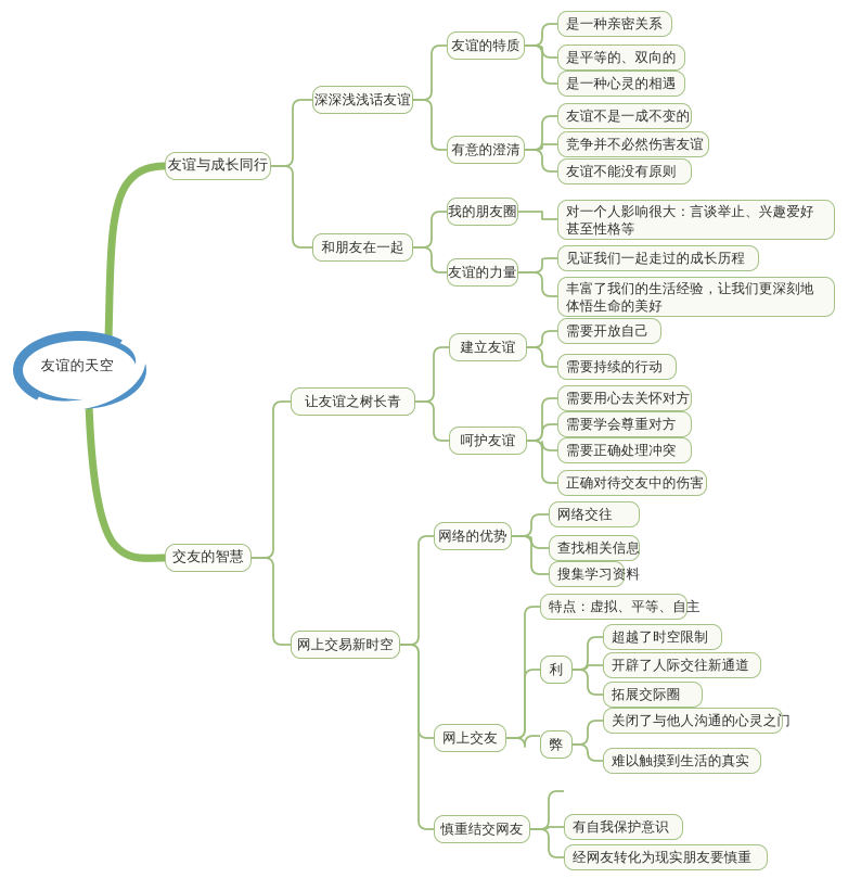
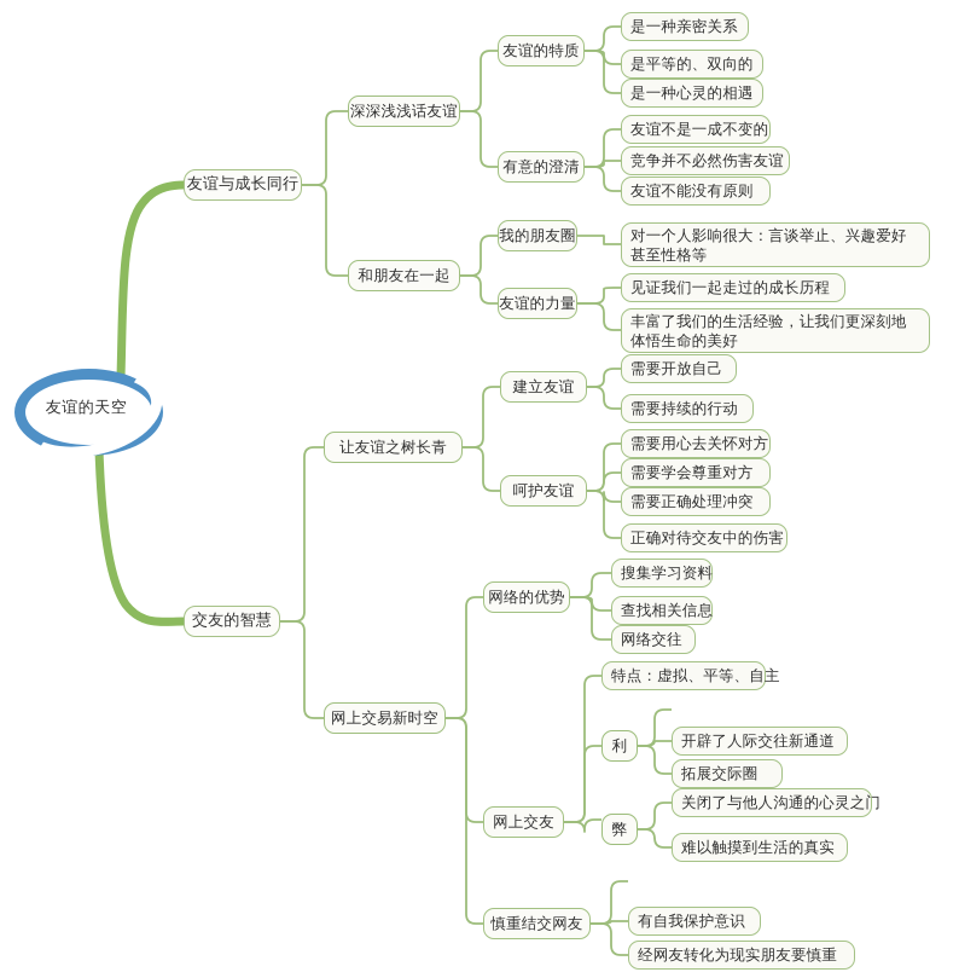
  友谊的天空
  友谊与成长同行
  深深浅浅话友谊
  和朋友在一起
  友谊的特质
  是一种亲密关系
  是平等的、双向的
  是一种心灵的相遇
  有意的澄清
  友谊不是一成不变的
  竞争并不必然伤害友谊
  友谊不能没有原则
  我的朋友圈
  对一个人影响很大：言谈举止、兴趣爱好甚至性格等
  友谊的力量
  见证我们一起走过的成长历程
  丰富了我们的生活经验，让我们更深刻地体悟生命的美好
  交友的智慧
  让友谊之树长青
  网上交易新时空
  建立友谊
  需要开放自己
  需要持续的行动
  呵护友谊
  需要用心去关怀对方
  需要学会尊重对方
  需要正确处理冲突
  正确对待交友中的伤害
  网络的优势
- 网络交往
+ 搜集学习资料
  查找相关信息
- 搜集学习资料
+ 网络交往
  网上交友
  特点：虚拟、平等、自主
  利
- 超越了时空限制
  开辟了人际交往新通道
  拓展交际圈
  弊
  关闭了与他人沟通的心灵之门
  难以触摸到生活的真实
  慎重结交网友
  有自我保护意识
  经网友转化为现实朋友要慎重
